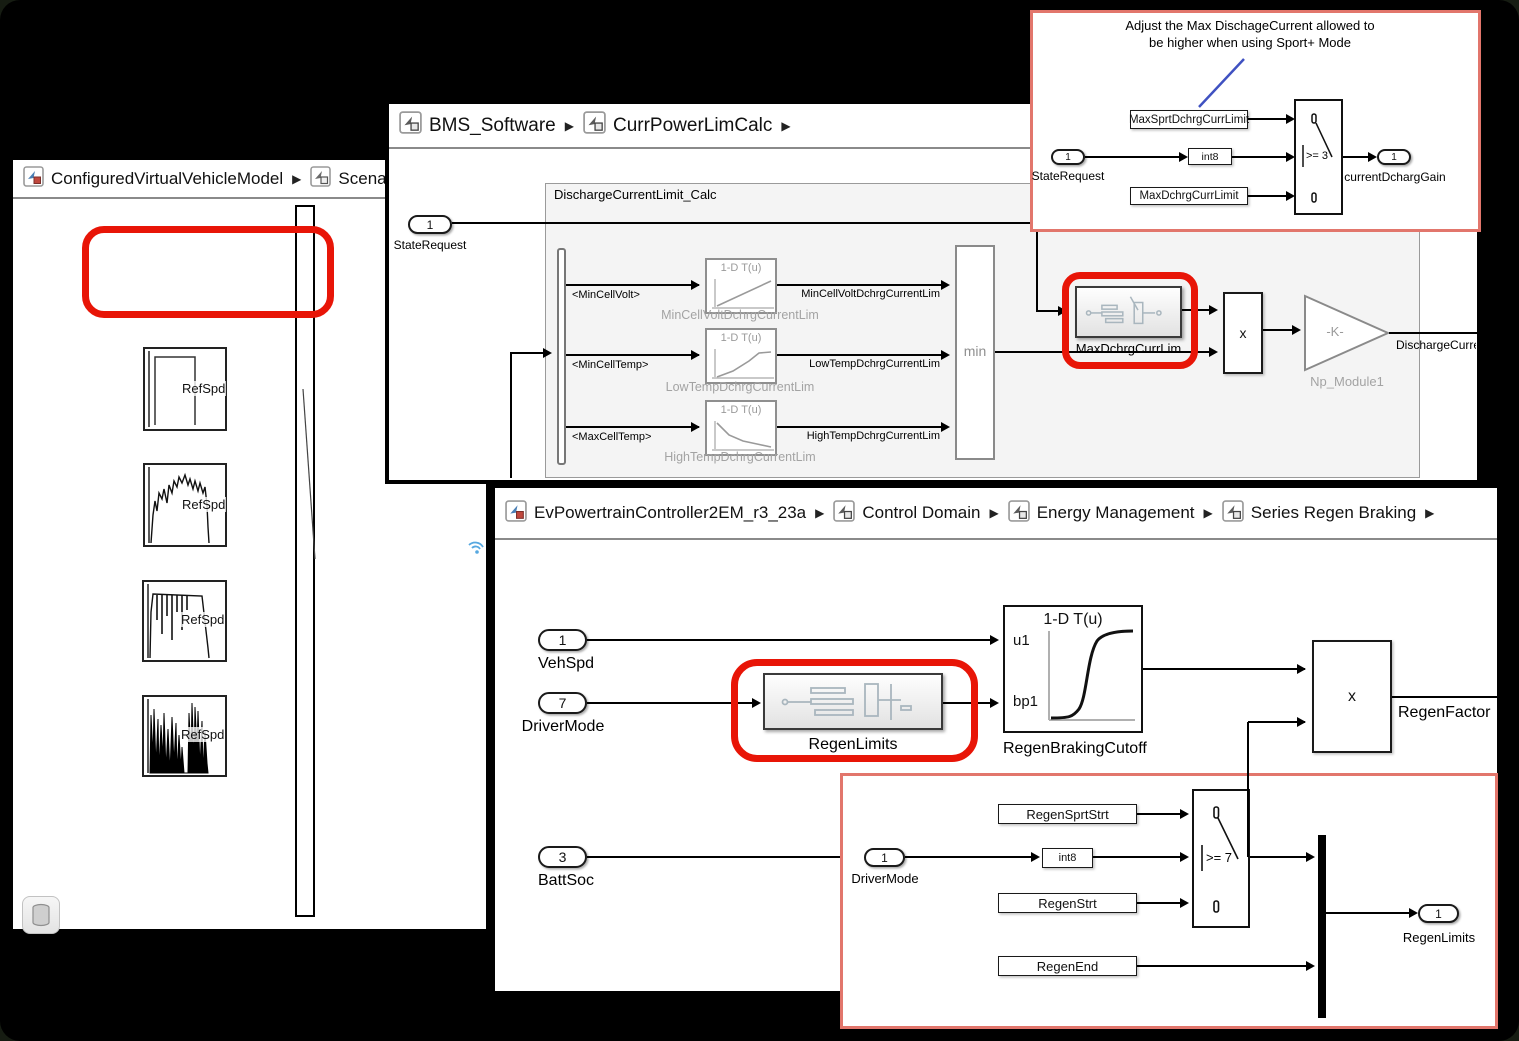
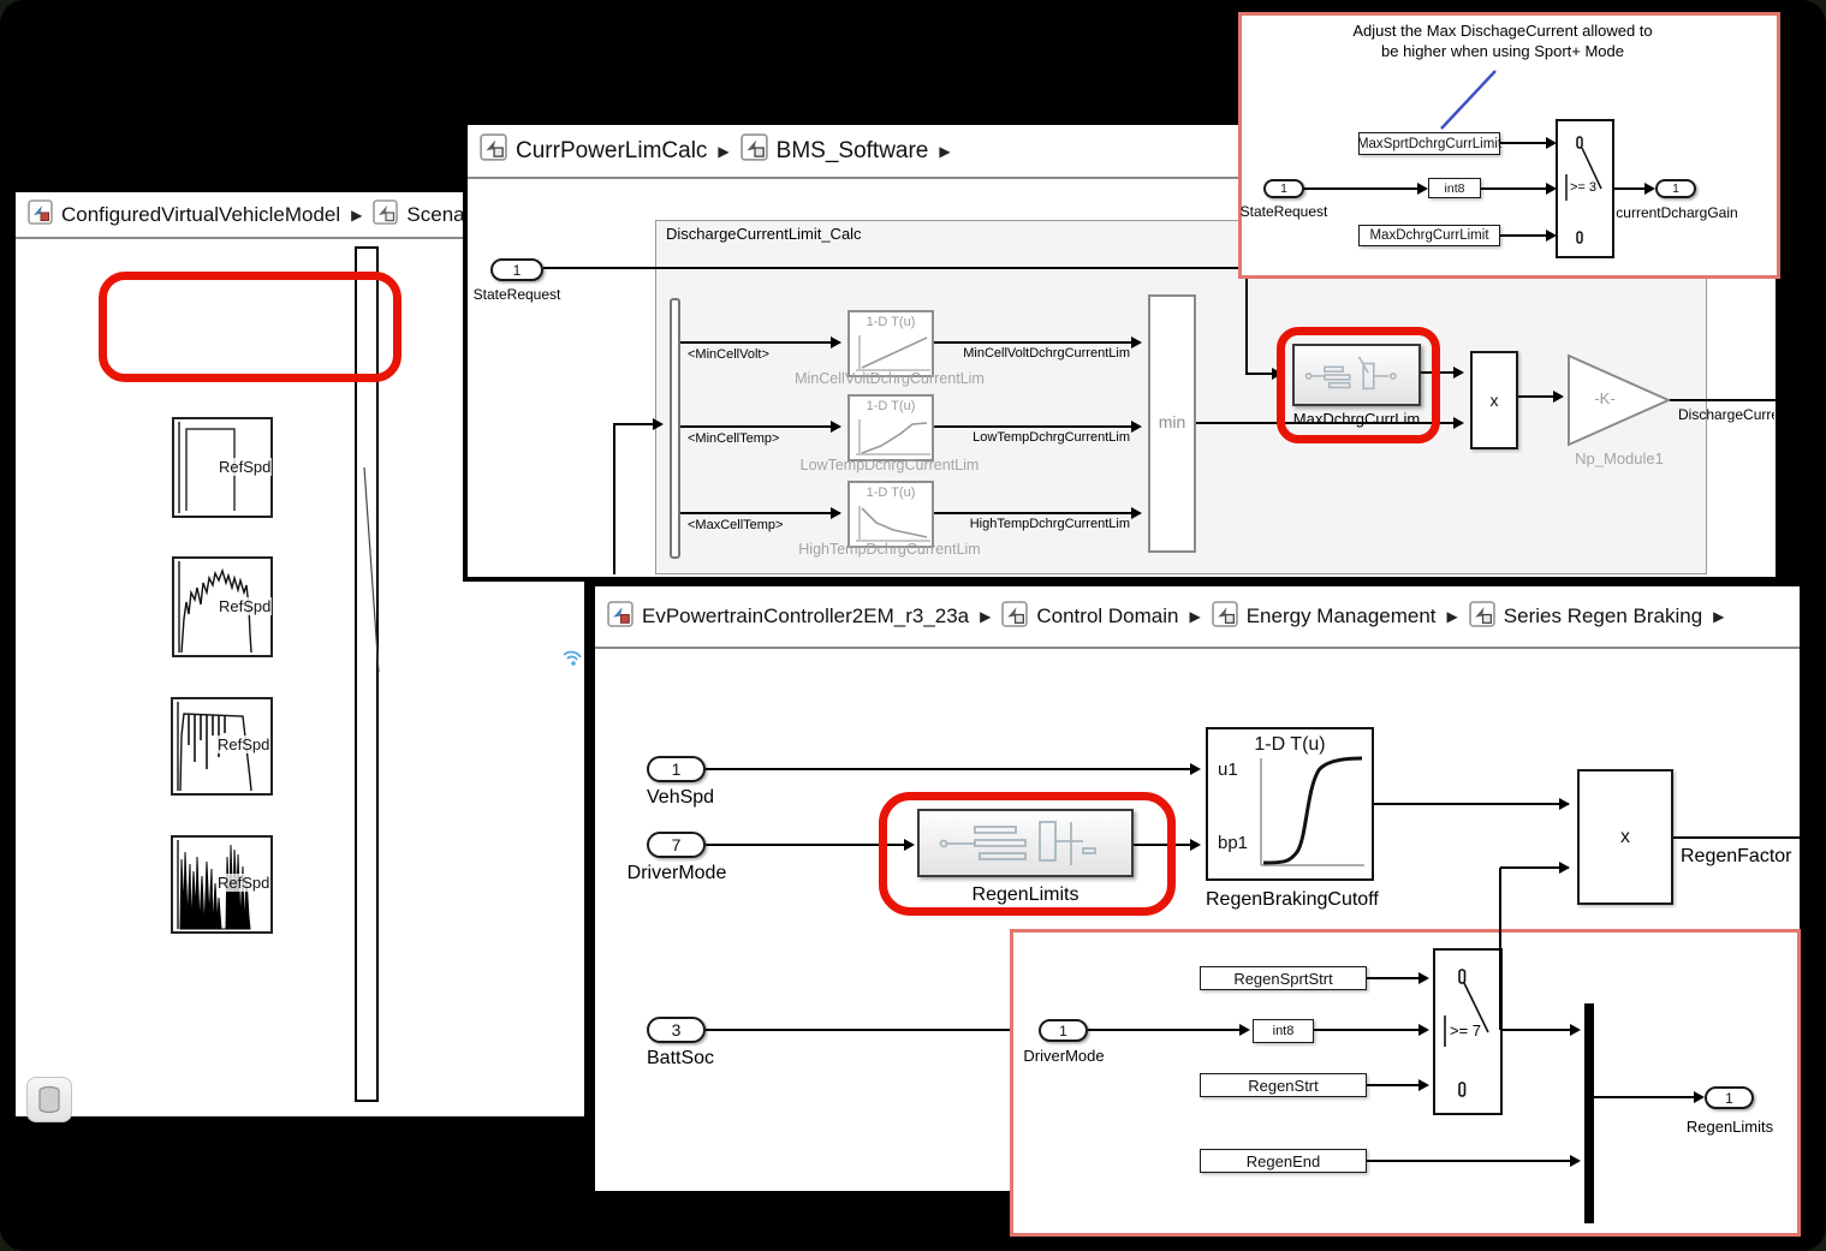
  ConfiguredVirtualVehicleModel
  ▶
  RefSpd
  RefSpd
  RefSpd
  RefSpd
- BMS_Software
+ CurrPowerLimCalc
  ▶
- CurrPowerLimCalc
+ BMS_Software
  ▶
  DischargeCurrentLimit_Calc
  1
  StateRequest
  <MinCellVolt>
  1-D T(u)
  MinCellVoltDchrgCurrentLim
  MinCellVoltDchrgCurrentLim
  <MinCellTemp>
  1-D T(u)
  LowTempDchrgCurrentLim
  LowTempDchrgCurrentLim
  <MaxCellTemp>
  1-D T(u)
  HighTempDchrgCurrentLim
  HighTempDchrgCurrentLim
  min
  MaxDchrgCurrLim
  x
  -K-
  Np_Module1
  DischargeCurr
  Adjust the Max DischageCurrent allowed to
  be higher when using Sport+ Mode
  MaxSprtDchrgCurrLimit
  1
  StateRequest
  int8
  MaxDchrgCurrLimit
  >= 3
  1
  currentDchargGain
  EvPowertrainController2EM_r3_23a
  ▶
  Control Domain
  ▶
  Energy Management
  ▶
  Series Regen Braking
  ▶
  1
  VehSpd
  7
  DriverMode
  RegenLimits
  1-D T(u)
  u1
  bp1
  RegenBrakingCutoff
  x
  RegenFactor
  3
  BattSoc
  1
  DriverMode
  int8
  RegenSprtStrt
  RegenStrt
  RegenEnd
  >= 7
  1
  RegenLimits
